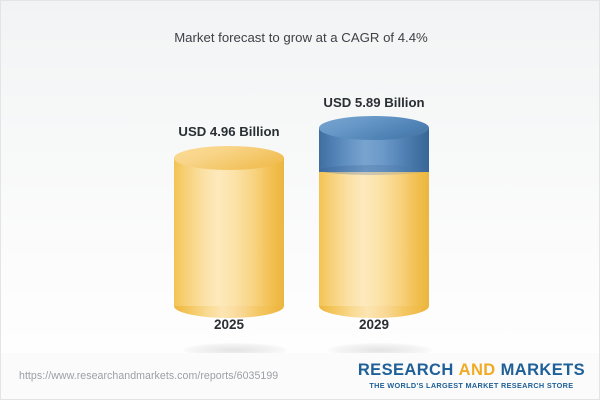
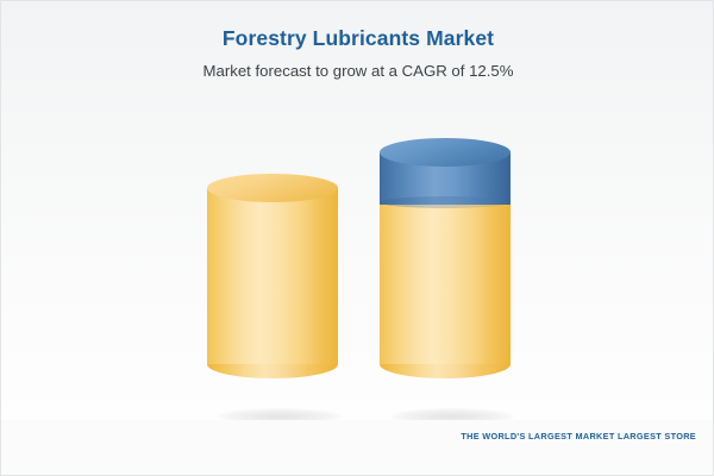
+ Forestry Lubricants Market
- Market forecast to grow at a CAGR of 4.4%
+ Market forecast to grow at a CAGR of 12.5%
- USD 4.96 Billion
- USD 5.89 Billion
- 2025
- 2029
- https://www.researchandmarkets.com/reports/6035199
- RESEARCH AND MARKETS
- THE WORLD'S LARGEST MARKET RESEARCH STORE
+ THE WORLD'S LARGEST MARKET LARGEST STORE
